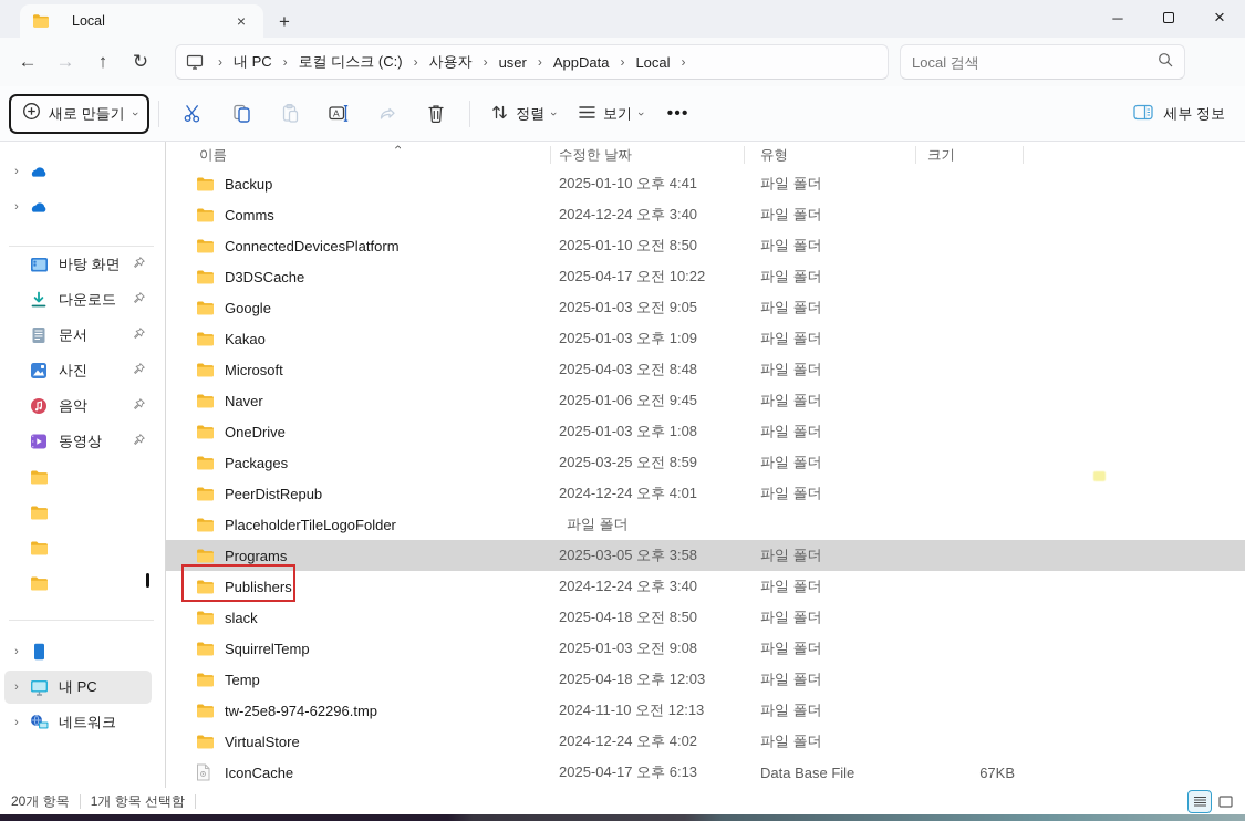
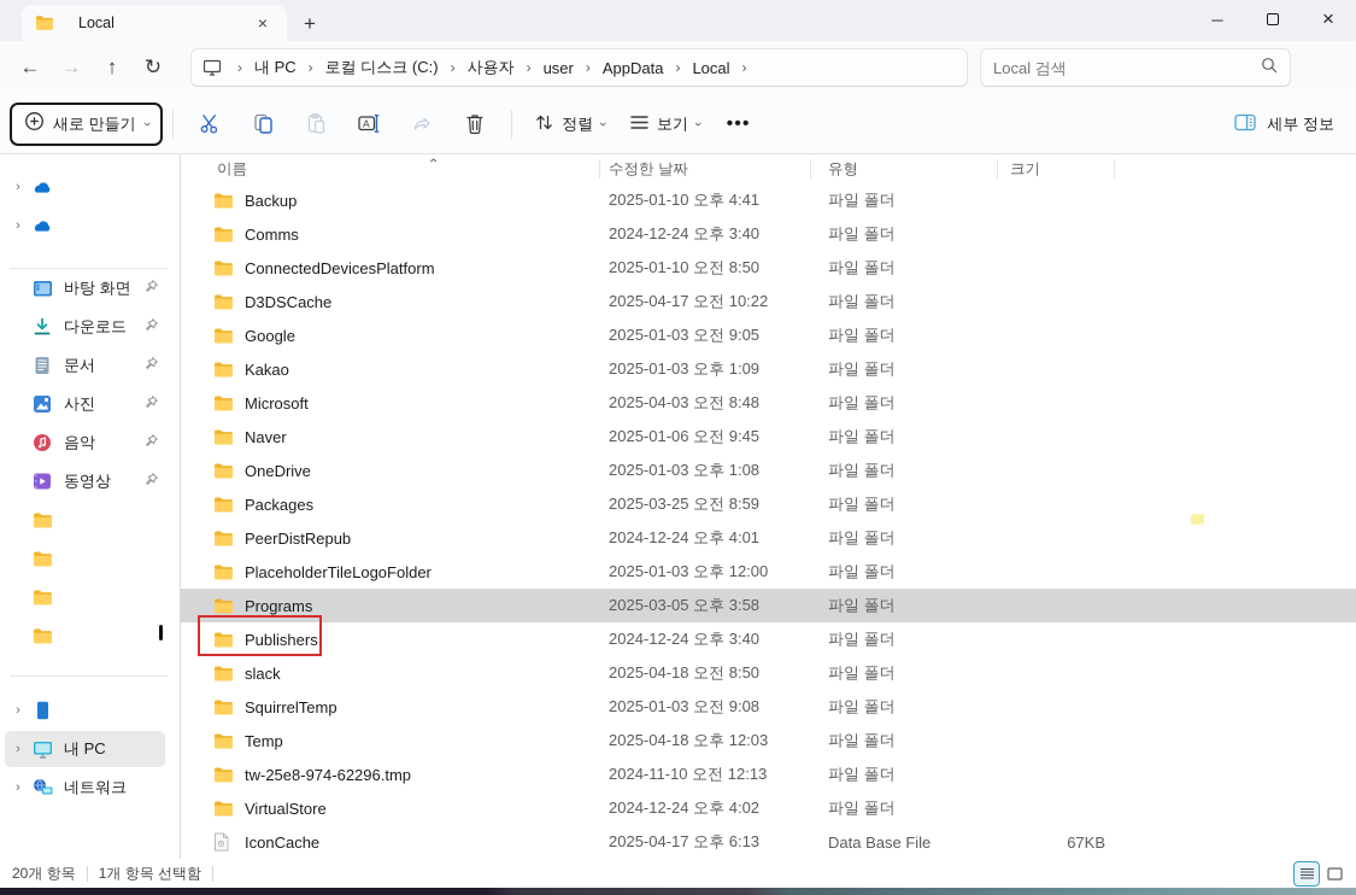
  Local
  ×
  +
  ─
  ×
  ←
  →
  ↑
  ↻
  ›
  내 PC
  ›
  로컬 디스크 (C:)
  ›
  사용자
  ›
  user
  ›
  AppData
  ›
  Local
  ›
  Local 검색
  새로 만들기
  A
  정렬
  보기
  •••
  세부 정보
  ›
  ›
  바탕 화면
  다운로드
  문서
  사진
  음악
  동영상
  ›
  ›
  내 PC
  ›
  네트워크
  이름
  수정한 날짜
  유형
  크기
  Backup
  2025-01-10 오후 4:41
  파일 폴더
  Comms
  2024-12-24 오후 3:40
  파일 폴더
  ConnectedDevicesPlatform
  2025-01-10 오전 8:50
  파일 폴더
  D3DSCache
  2025-04-17 오전 10:22
  파일 폴더
  Google
  2025-01-03 오전 9:05
  파일 폴더
  Kakao
  2025-01-03 오후 1:09
  파일 폴더
  Microsoft
  2025-04-03 오전 8:48
  파일 폴더
  Naver
  2025-01-06 오전 9:45
  파일 폴더
  OneDrive
  2025-01-03 오후 1:08
  파일 폴더
  Packages
  2025-03-25 오전 8:59
  파일 폴더
  PeerDistRepub
  2024-12-24 오후 4:01
  파일 폴더
  PlaceholderTileLogoFolder
+ 2025-01-03 오후 12:00
  파일 폴더
  Programs
  2025-03-05 오후 3:58
  파일 폴더
  Publishers
  2024-12-24 오후 3:40
  파일 폴더
  slack
  2025-04-18 오전 8:50
  파일 폴더
  SquirrelTemp
  2025-01-03 오전 9:08
  파일 폴더
  Temp
  2025-04-18 오후 12:03
  파일 폴더
  tw-25e8-974-62296.tmp
  2024-11-10 오전 12:13
  파일 폴더
  VirtualStore
  2024-12-24 오후 4:02
  파일 폴더
  IconCache
  2025-04-17 오후 6:13
  Data Base File
  67KB
  20개 항목
  1개 항목 선택함
